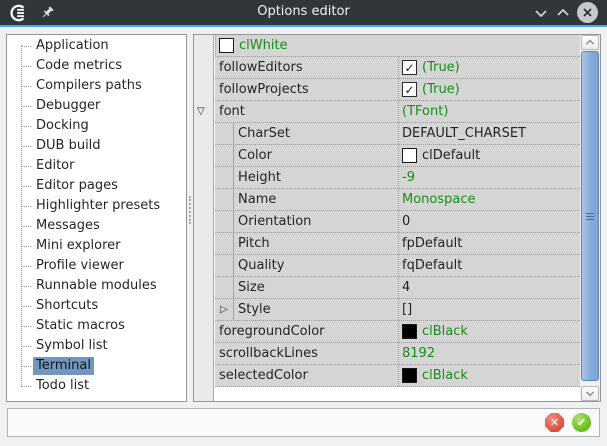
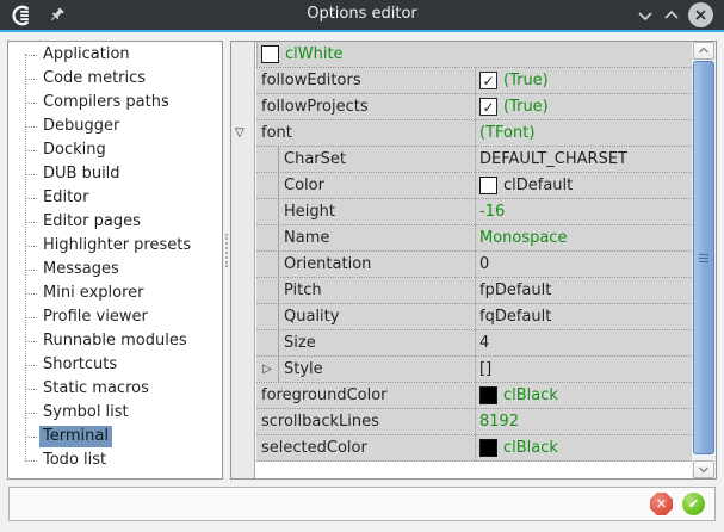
  Options editor
  Application
  Code metrics
  Compilers paths
  Debugger
  Docking
  DUB build
  Editor
  Editor pages
  Highlighter presets
  Messages
  Mini explorer
  Profile viewer
  Runnable modules
  Shortcuts
  Static macros
  Symbol list
  Terminal
  Todo list
  clWhite
  followEditors
  ✓
  (True)
  followProjects
  ✓
  (True)
  ▽
  font
  (TFont)
  CharSet
  DEFAULT_CHARSET
  Color
  clDefault
  Height
- -9
+ -16
  Name
  Monospace
  Orientation
  0
  Pitch
  fpDefault
  Quality
  fqDefault
  Size
  4
  ▷
  Style
  []
  foregroundColor
  clBlack
  scrollbackLines
  8192
  selectedColor
  clBlack
  ✕
  ✔
